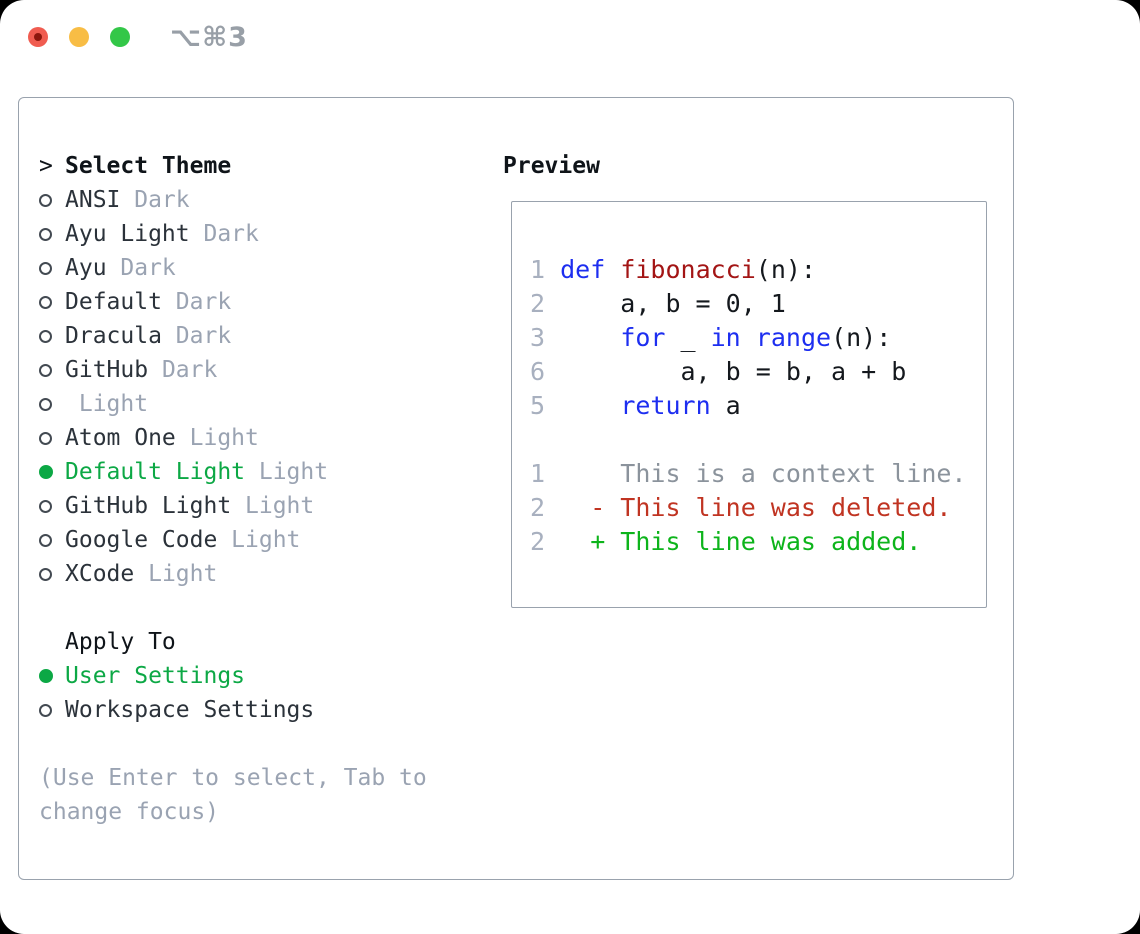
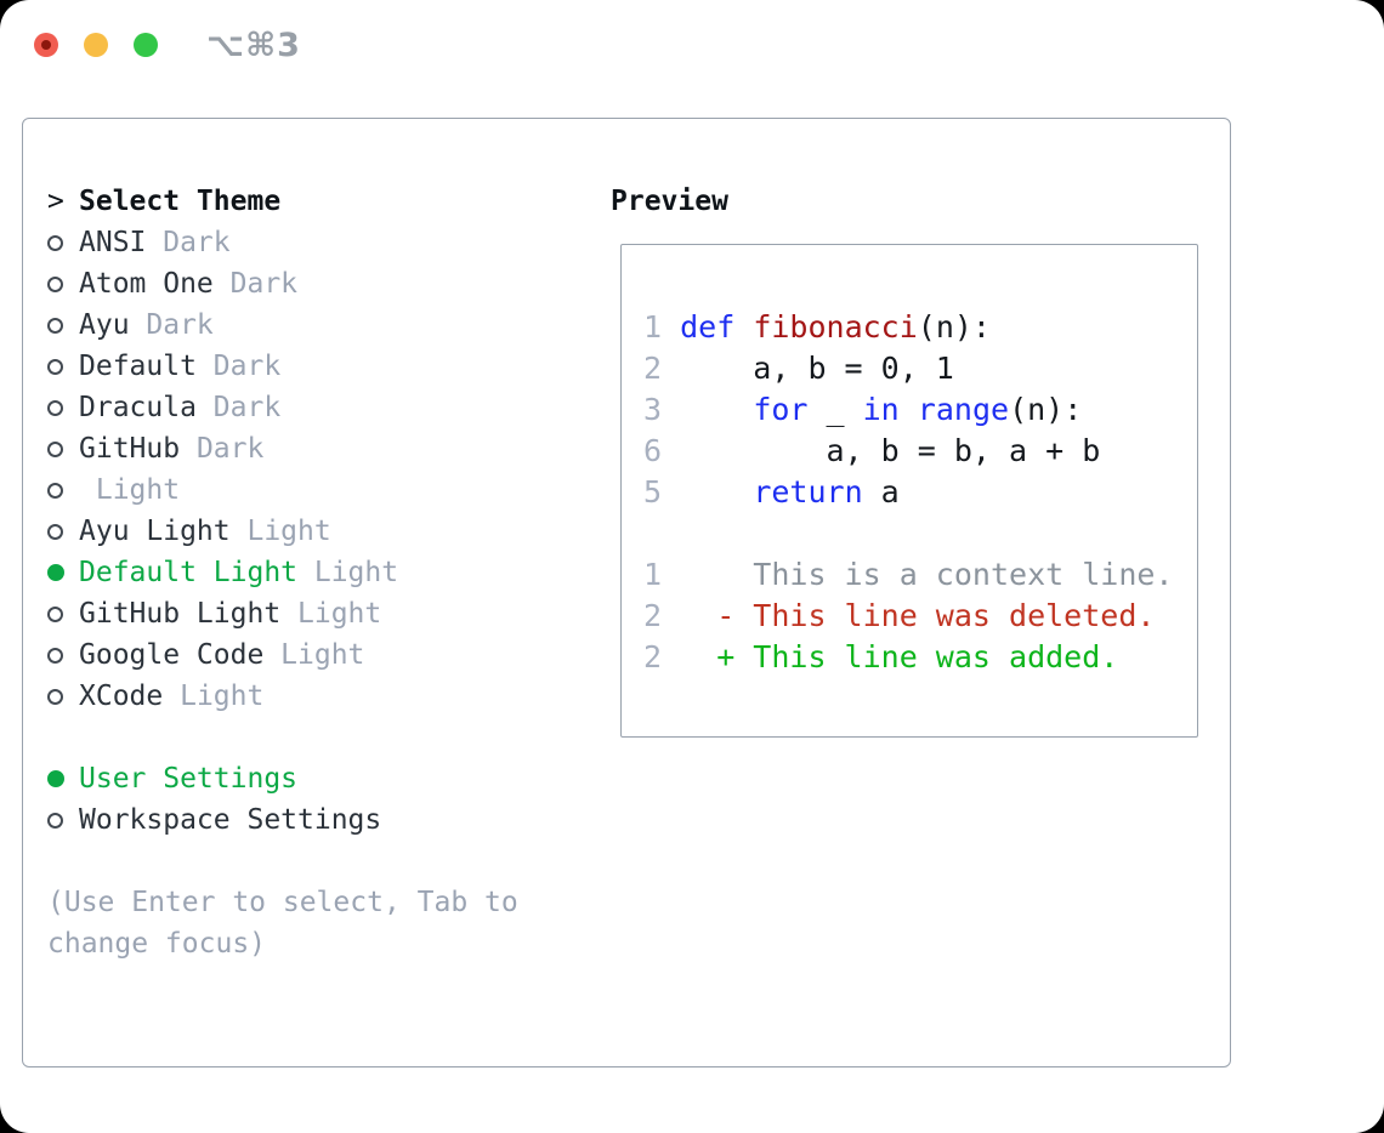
  ⌥⌘3
  >
  Select Theme
  ANSI
  Dark
- Ayu Light
+ Atom One
  Dark
  Ayu
  Dark
  Default
  Dark
  Dracula
  Dark
  GitHub
  Dark
  Light
- Atom One
+ Ayu Light
  Light
  Default Light
  Light
  GitHub Light
  Light
  Google Code
  Light
  XCode
  Light
- Apply To
  User Settings
  Workspace Settings
  (Use Enter to select, Tab to
  change focus)
  Preview
  1 def fibonacci(n):
  2 a, b = 0, 1
  3 for _ in range(n):
  6 a, b = b, a + b
  5 return a
  1 This is a context line.
  2 - This line was deleted.
  2 + This line was added.
